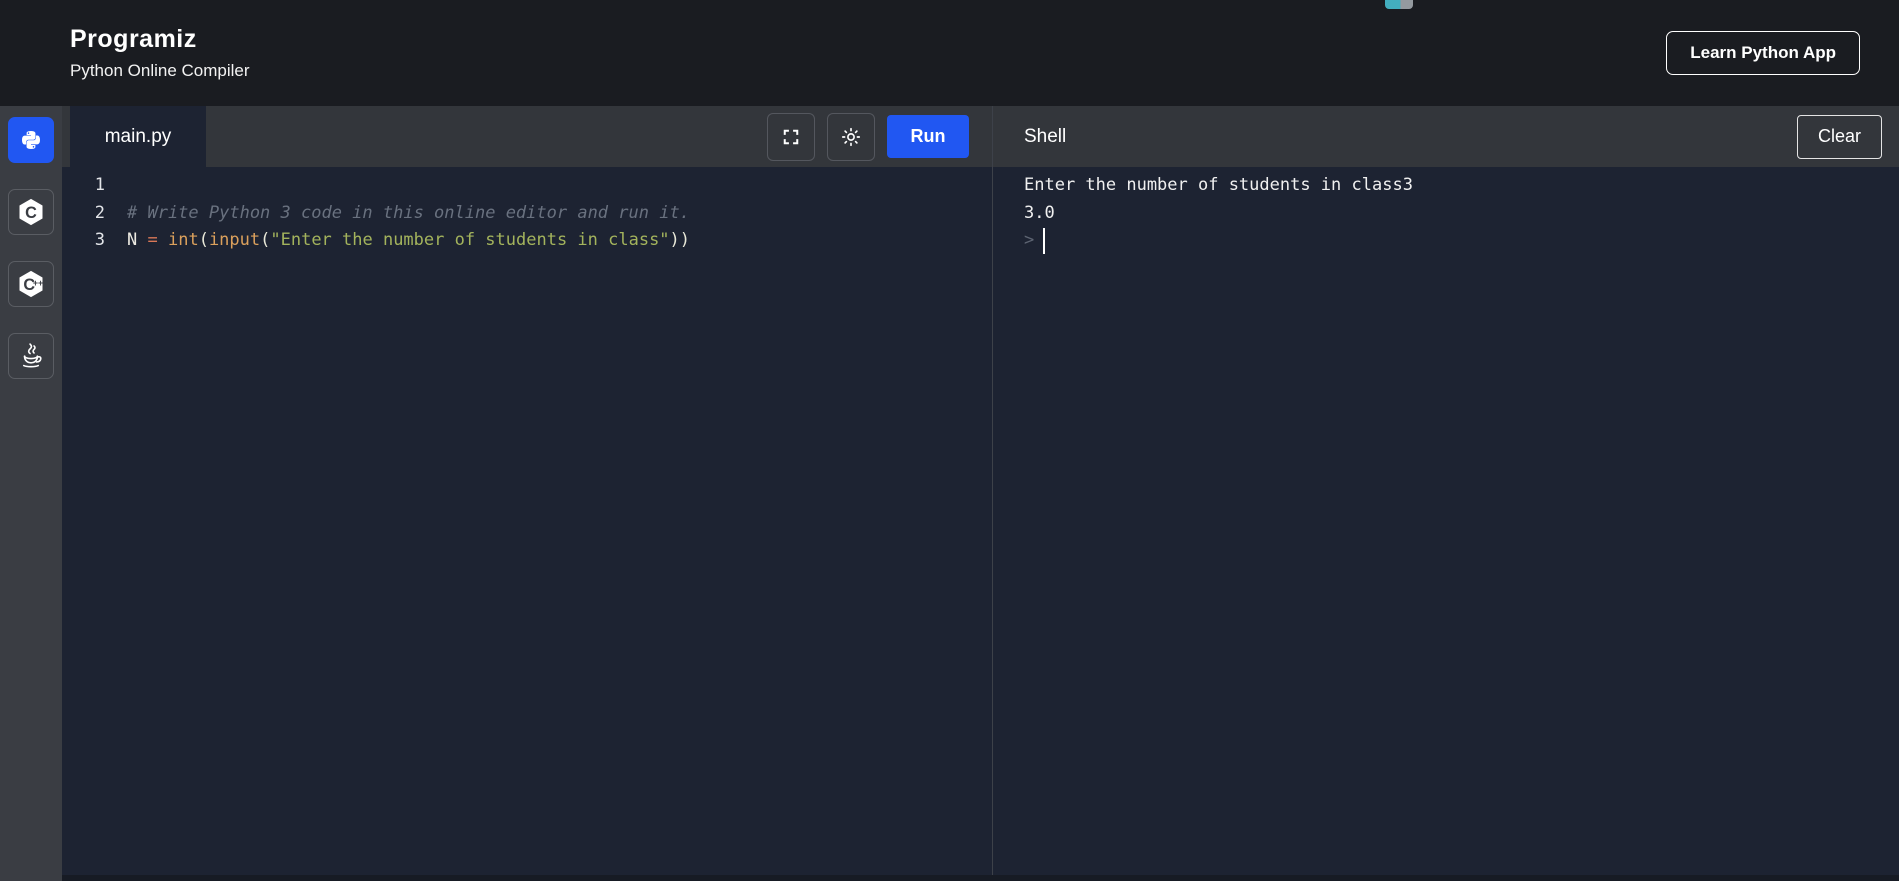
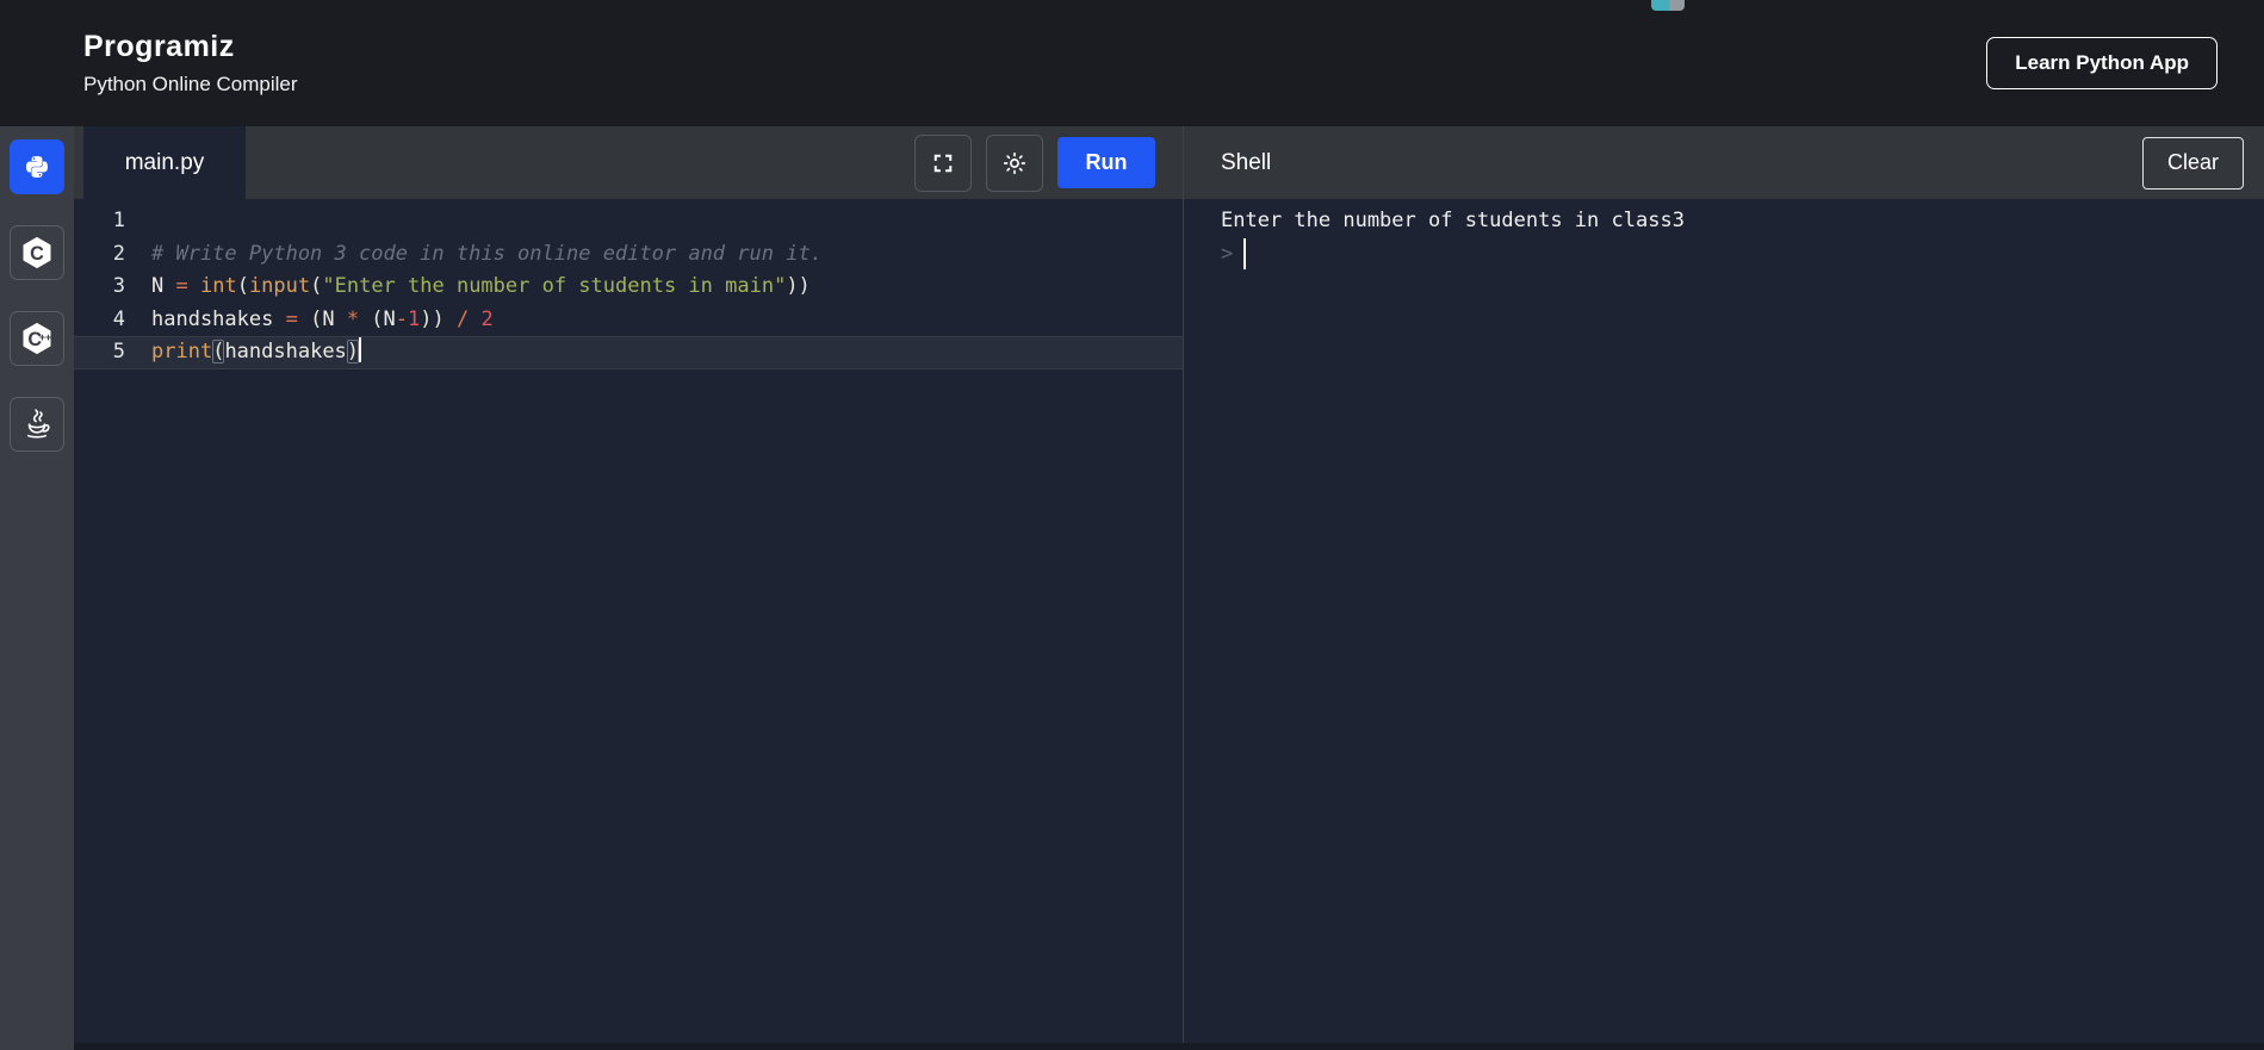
  Programiz
  Python Online Compiler
  Learn Python App
  C
  C
  ++
  main.py
  Run
  1
  2
  # Write Python 3 code in this online editor and run it.
  3
- N = int(input("Enter the number of students in class"))
+ N = int(input("Enter the number of students in main"))
+ 4
+ handshakes = (N * (N-1)) / 2
+ 5
+ print(handshakes)
  Shell
  Clear
  Enter the number of students in class3
- 3.0
  >
